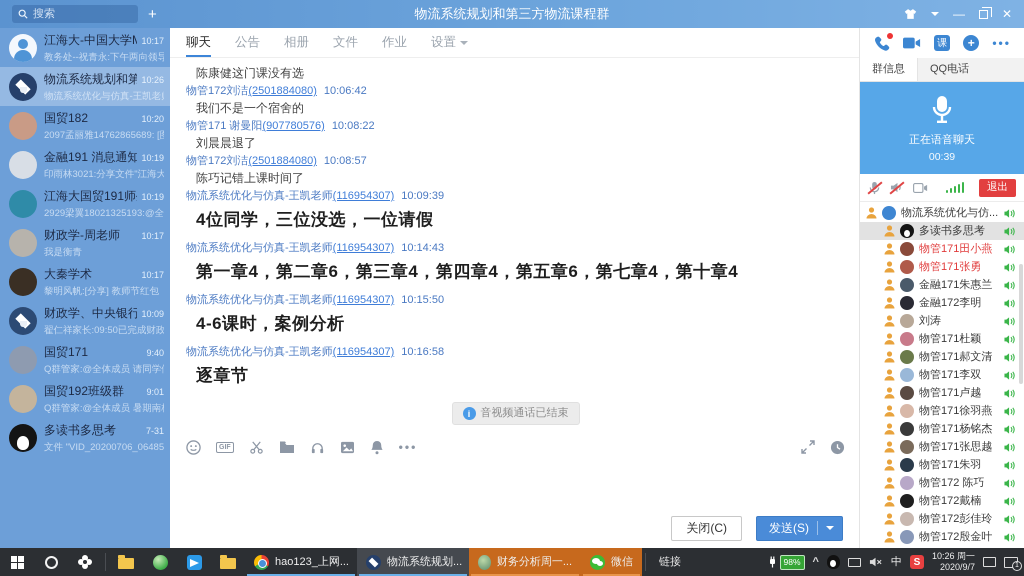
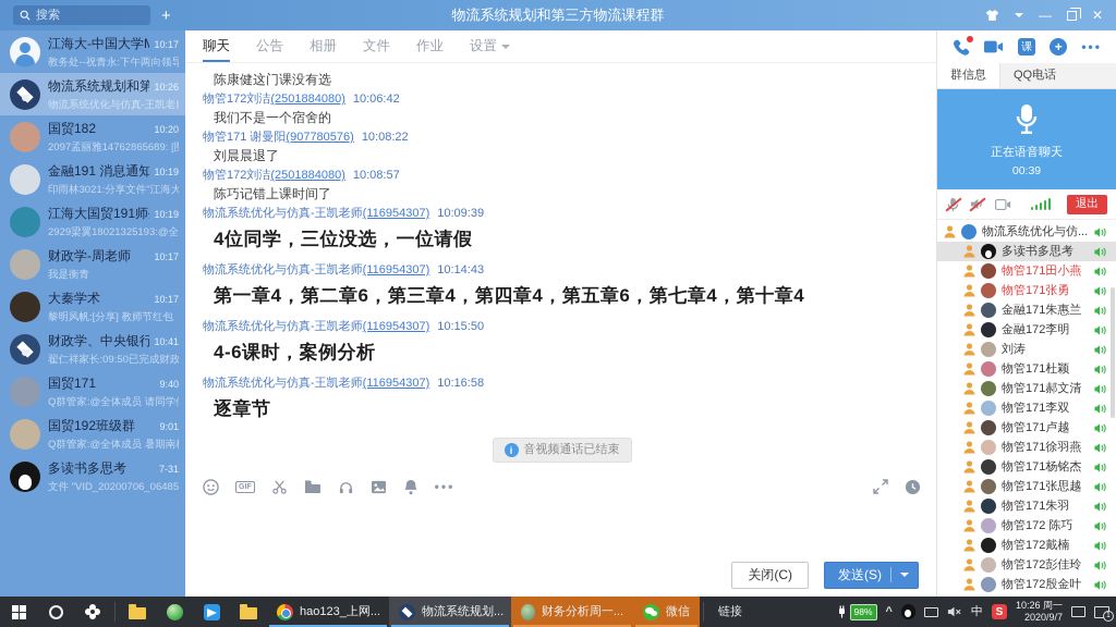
  搜索
  +
  物流系统规划和第三方物流课程群
  —
  ✕
  江海大-中国大学M
  10:17
  教务处--祝青永:下午两向领导
  物流系统规划和第
  10:26
  物流系统优化与仿真-王凯老
  国贸182
  10:20
  2097孟丽雅14762865689: [
  金融191 消息通知
  10:19
  印雨林3021:分享文件"江海大
  江海大国贸191师
  10:19
  2929梁翼18021325193:@全
  财政学-周老师
  10:17
  我是衡青
  大秦学术
  10:17
  黎明风帆:[分享] 教师节红包
  财政学、中央银行
- 10:09
+ 10:41
  翟仁祥家长:09:50已完成财政
  国贸171
  9:40
  Q群管家:@全体成员 请同学
  国贸192班级群
  9:01
  Q群管家:@全体成员 暑期南
  多读书多思考
  7-31
  文件 "VID_20200706_06485
  聊天
  公告
  相册
  文件
  作业
  设置
  陈康健这门课没有选
  物管172刘洁(2501884080) 10:06:42
  我们不是一个宿舍的
  物管171 谢曼阳(907780576) 10:08:22
  刘晨晨退了
  物管172刘洁(2501884080) 10:08:57
  陈巧记错上课时间了
  物流系统优化与仿真-王凯老师(116954307) 10:09:39
  4位同学，三位没选，一位请假
  物流系统优化与仿真-王凯老师(116954307) 10:14:43
  第一章4，第二章6，第三章4，第四章4，第五章6，第七章4，第十章4
  物流系统优化与仿真-王凯老师(116954307) 10:15:50
  4-6课时，案例分析
  物流系统优化与仿真-王凯老师(116954307) 10:16:58
  逐章节
  i
  音视频通话已结束
  •••
  关闭(C)
  发送(S)
  课
  +
  •••
  群信息
  QQ电话
  正在语音聊天
  00:39
  退出
  物流系统优化与仿...
  多读书多思考
  物管171田小燕
  物管171张勇
  金融171朱惠兰
  金融172李明
  刘涛
  物管171杜颖
  物管171郝文清
  物管171李双
  物管171卢越
  物管171徐羽燕
  物管171杨铭杰
  物管171张思越
  物管171朱羽
  物管172 陈巧
  物管172戴楠
  物管172彭佳玲
  物管172殷金叶
  hao123_上网...
  物流系统规划...
  财务分析周一...
  微信
  链接
  98%
  ^
  中
  S
  10:26 周一
  2020/9/7
